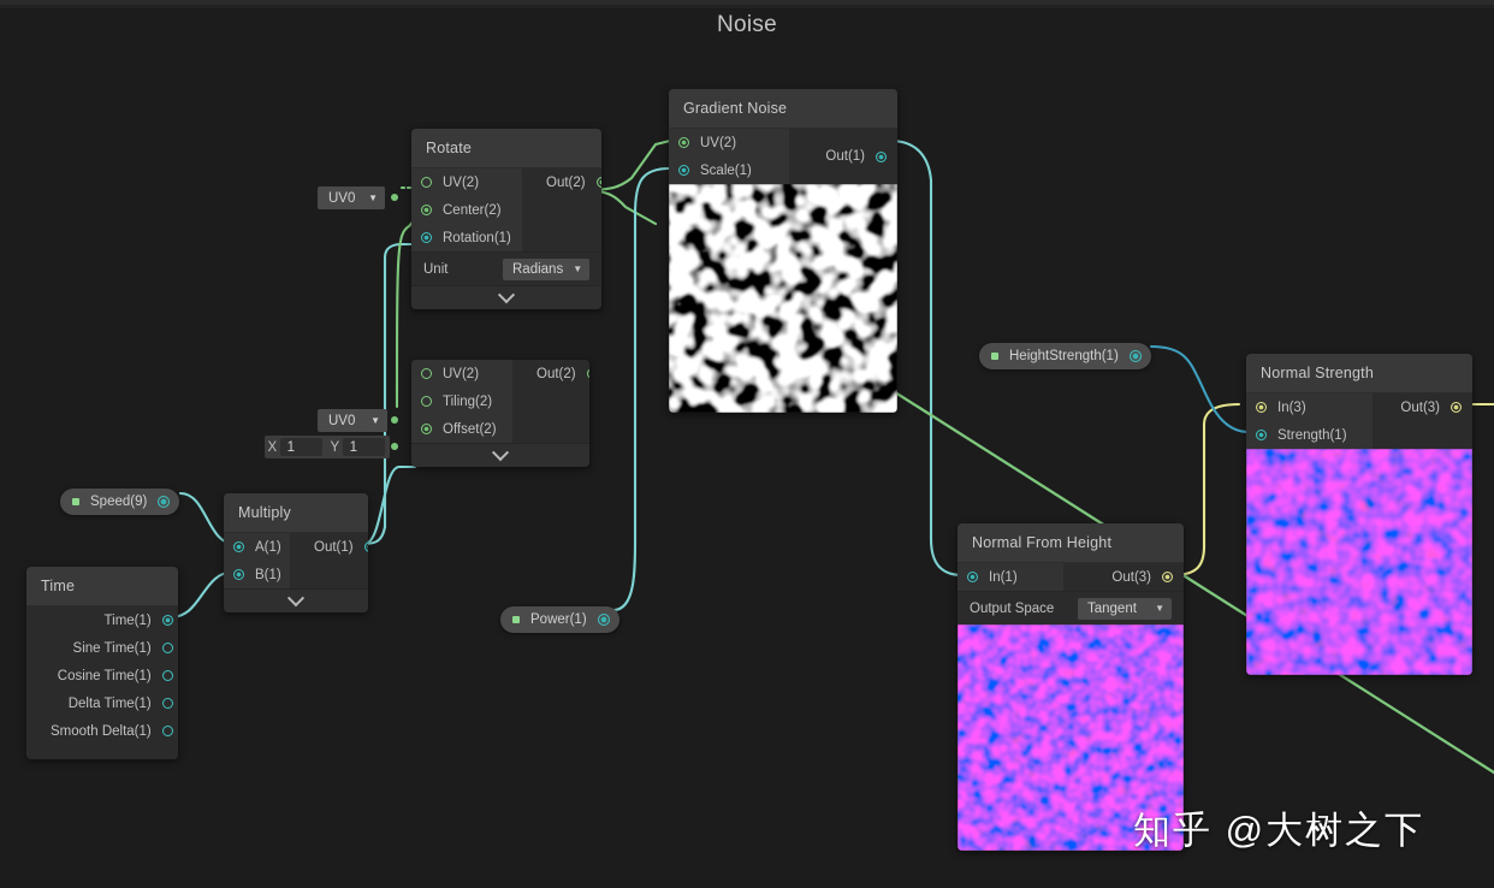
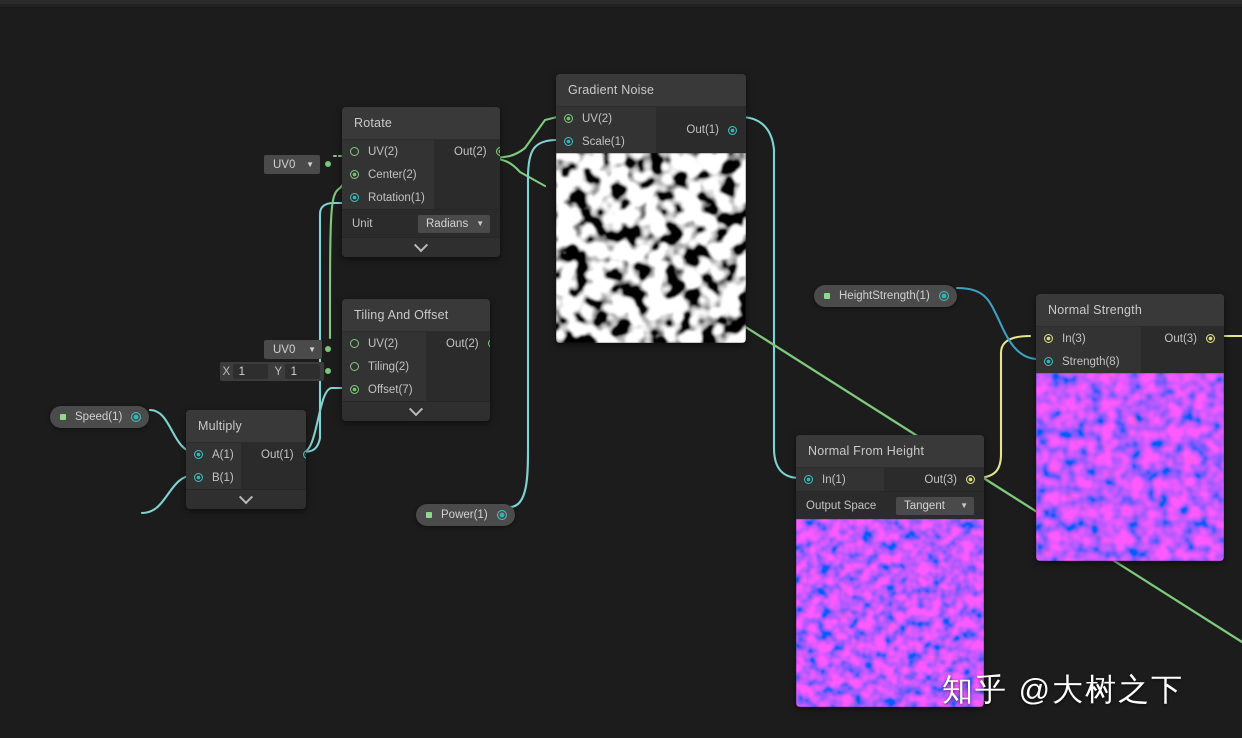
  UV0
  ▼
  UV0
  ▼
  X
  1
  Y
  1
- Speed(9)
+ Speed(1)
  Power(1)
  HeightStrength(1)
  Rotate
  UV(2)
  Center(2)
  Rotation(1)
  Out(2)
  Unit
  Radians
  ▼
  Gradient Noise
  UV(2)
  Scale(1)
  Out(1)
+ Tiling And Offset
  UV(2)
  Tiling(2)
- Offset(2)
+ Offset(7)
  Out(2)
  Multiply
  A(1)
  B(1)
  Out(1)
- Time
- Time(1)
- Sine Time(1)
- Cosine Time(1)
- Delta Time(1)
- Smooth Delta(1)
  Normal From Height
  In(1)
  Out(3)
  Output Space
  Tangent
  ▼
  Normal Strength
  In(3)
- Strength(1)
+ Strength(8)
  Out(3)
  知乎 @大树之下
- Noise
